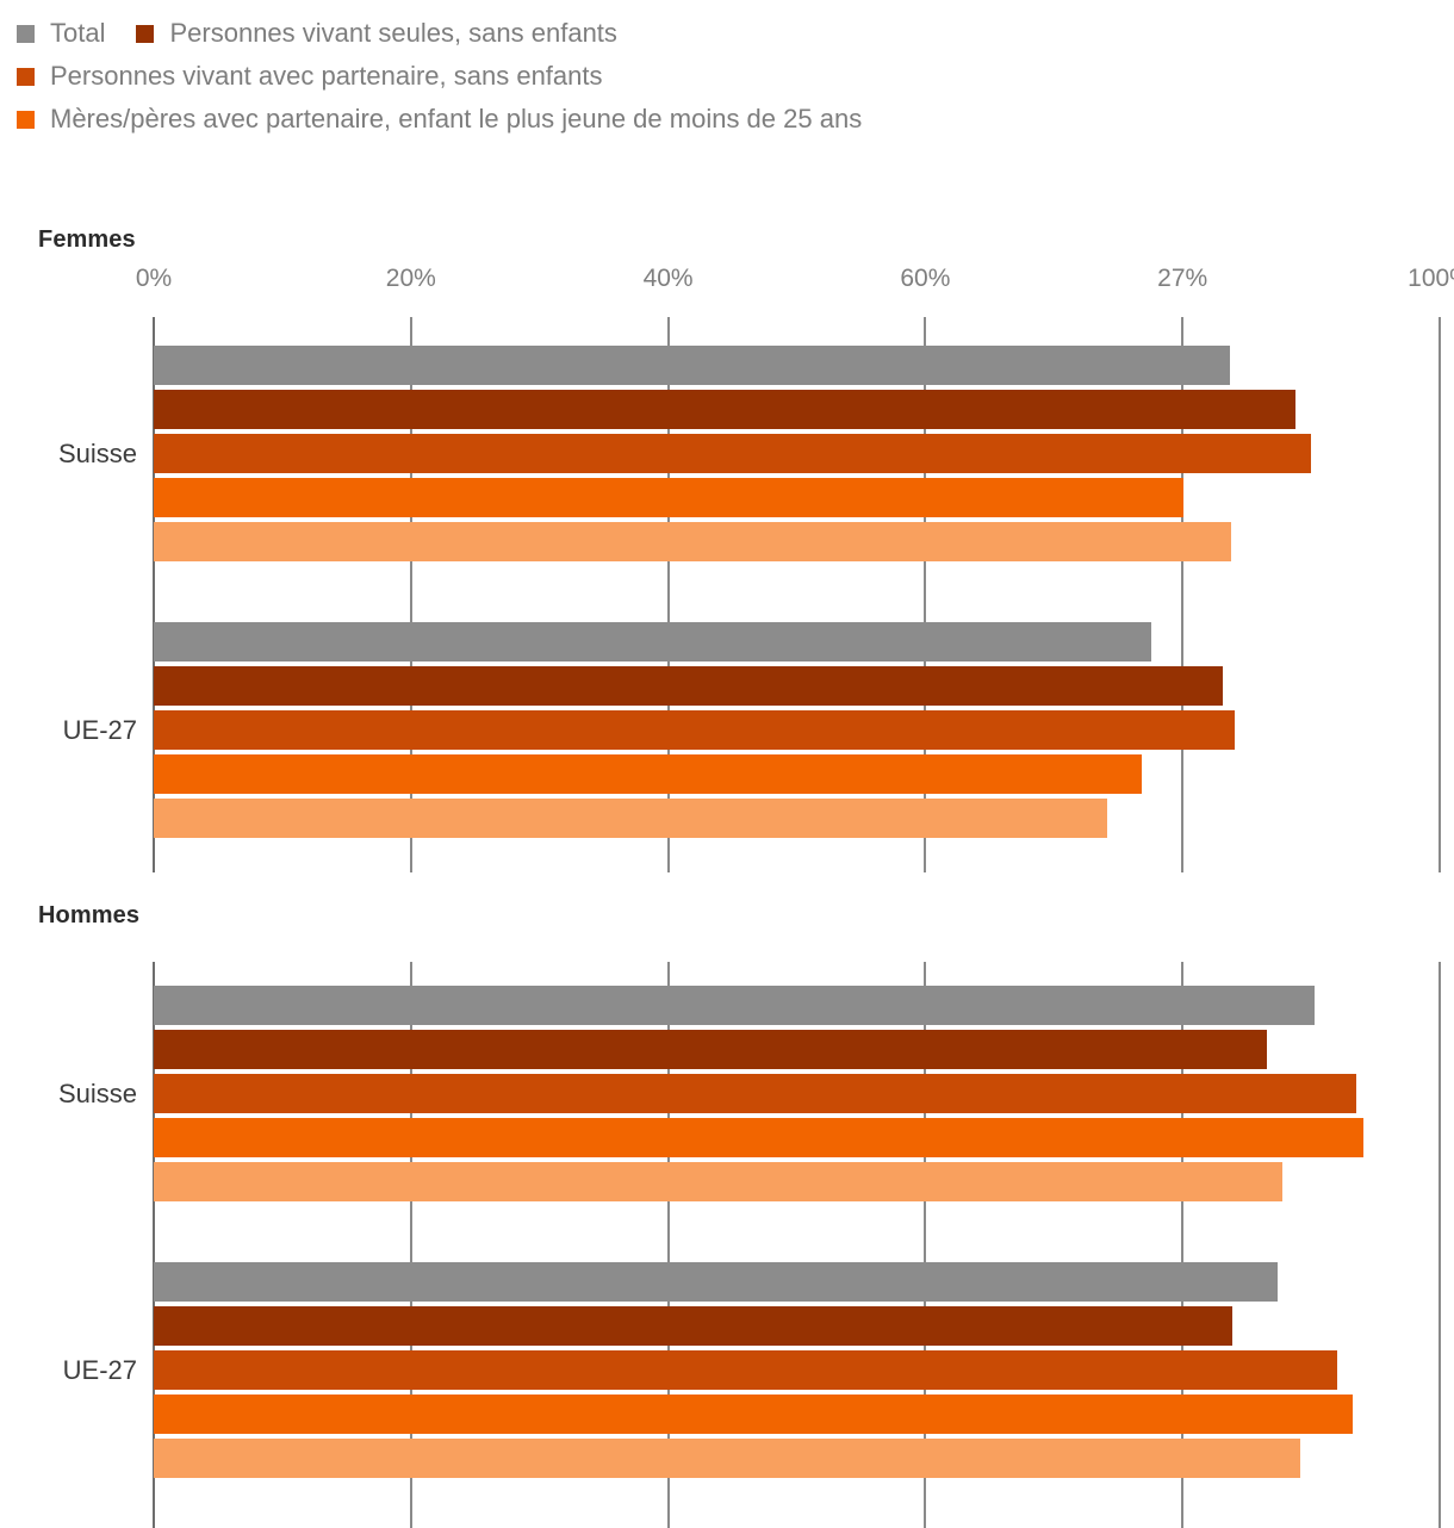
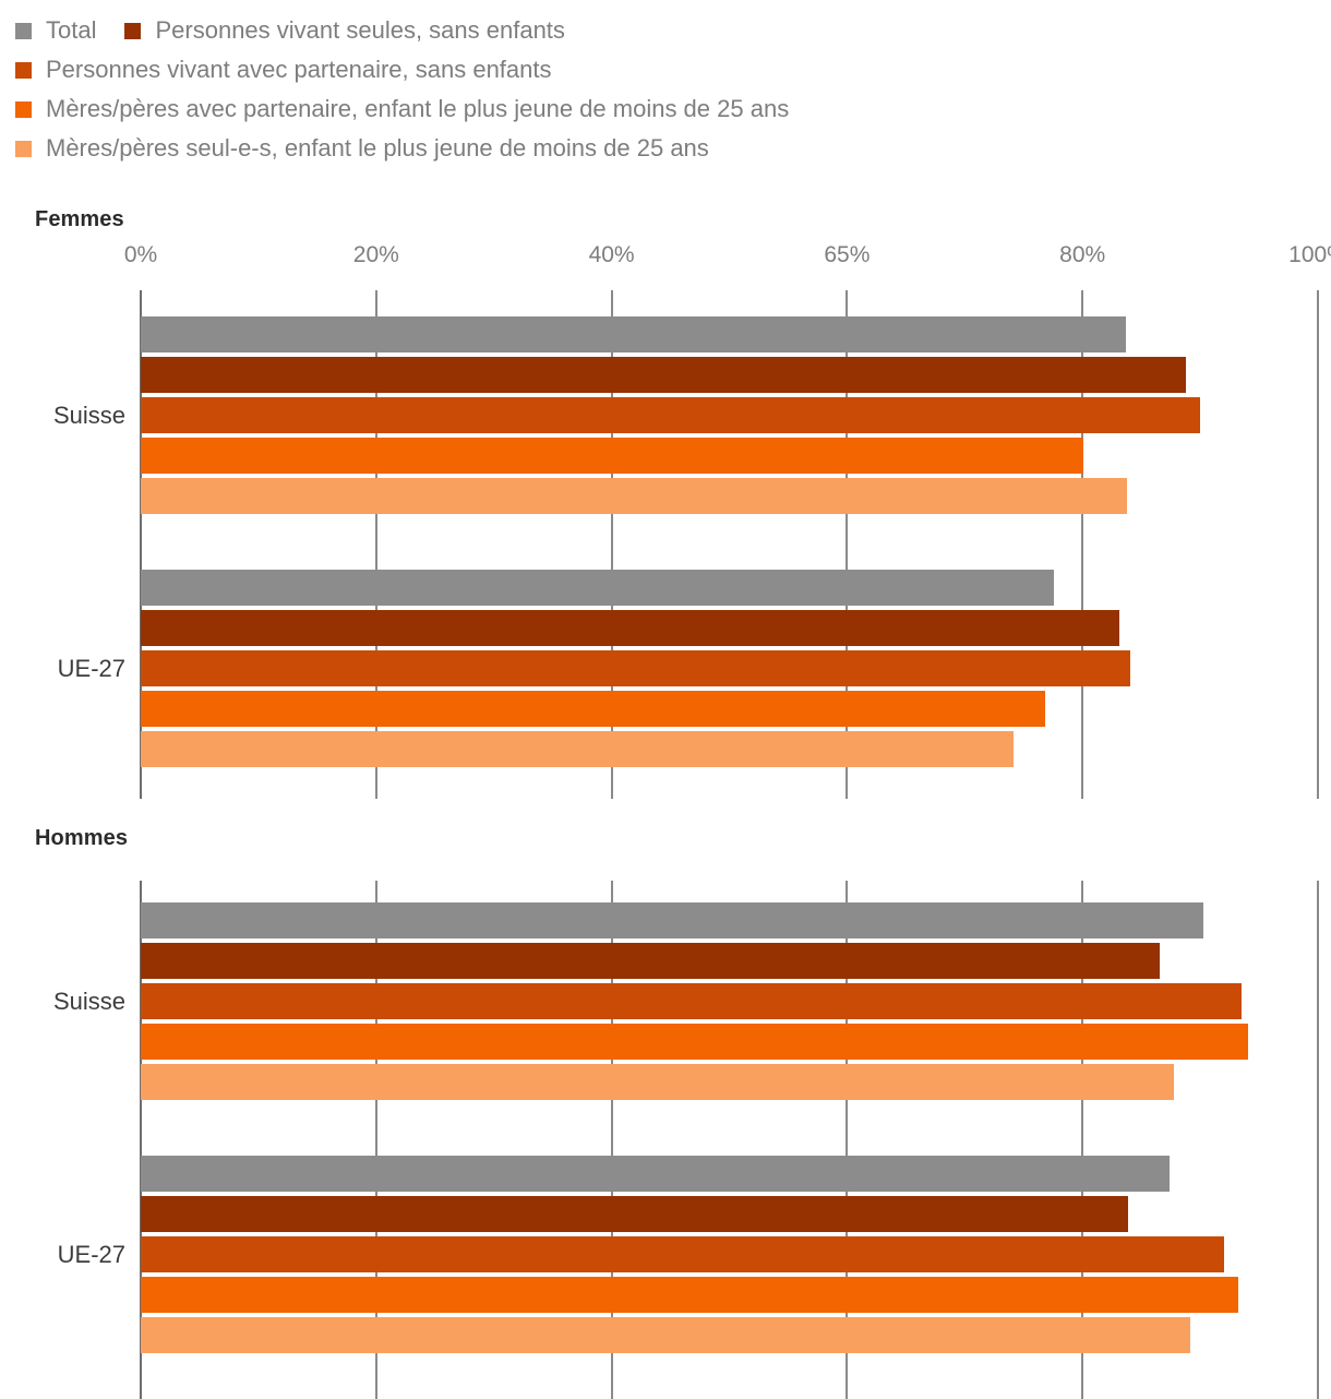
  Total
  Personnes vivant seules, sans enfants
  Personnes vivant avec partenaire, sans enfants
  Mères/pères avec partenaire, enfant le plus jeune de moins de 25 ans
+ Mères/pères seul-e-s, enfant le plus jeune de moins de 25 ans
  Femmes
  Hommes
  0%
  20%
  40%
- 60%
+ 65%
- 27%
+ 80%
  100
  Suisse
  UE-27
  Suisse
  UE-27
